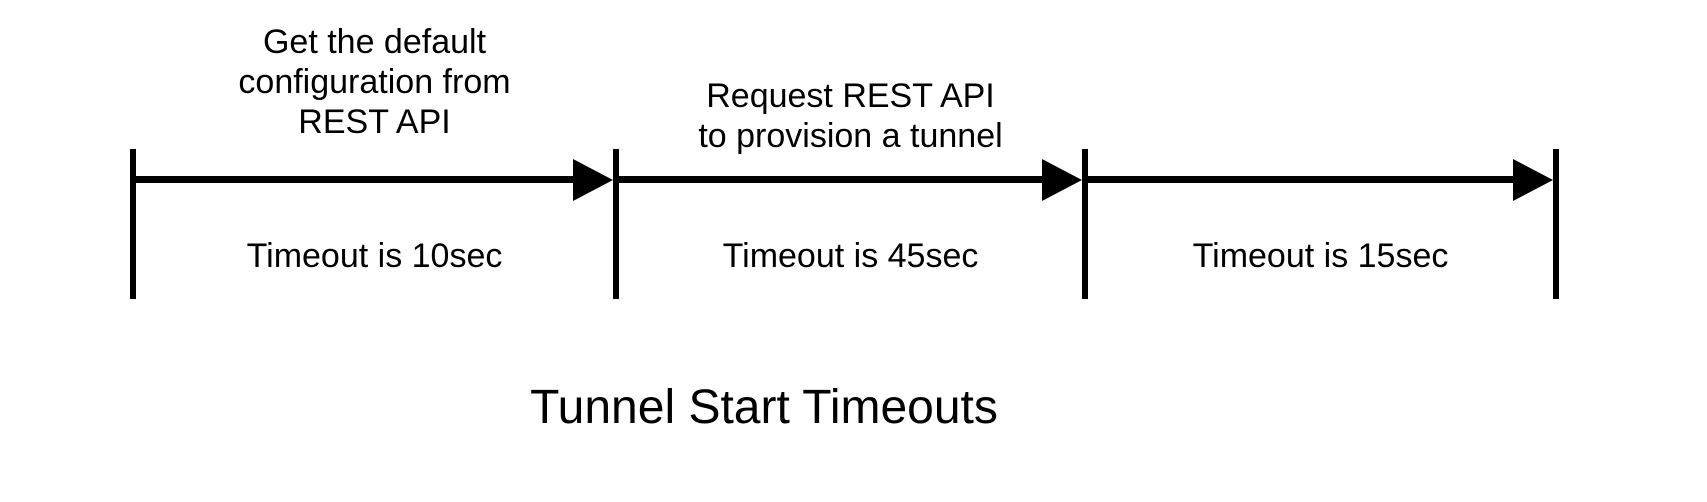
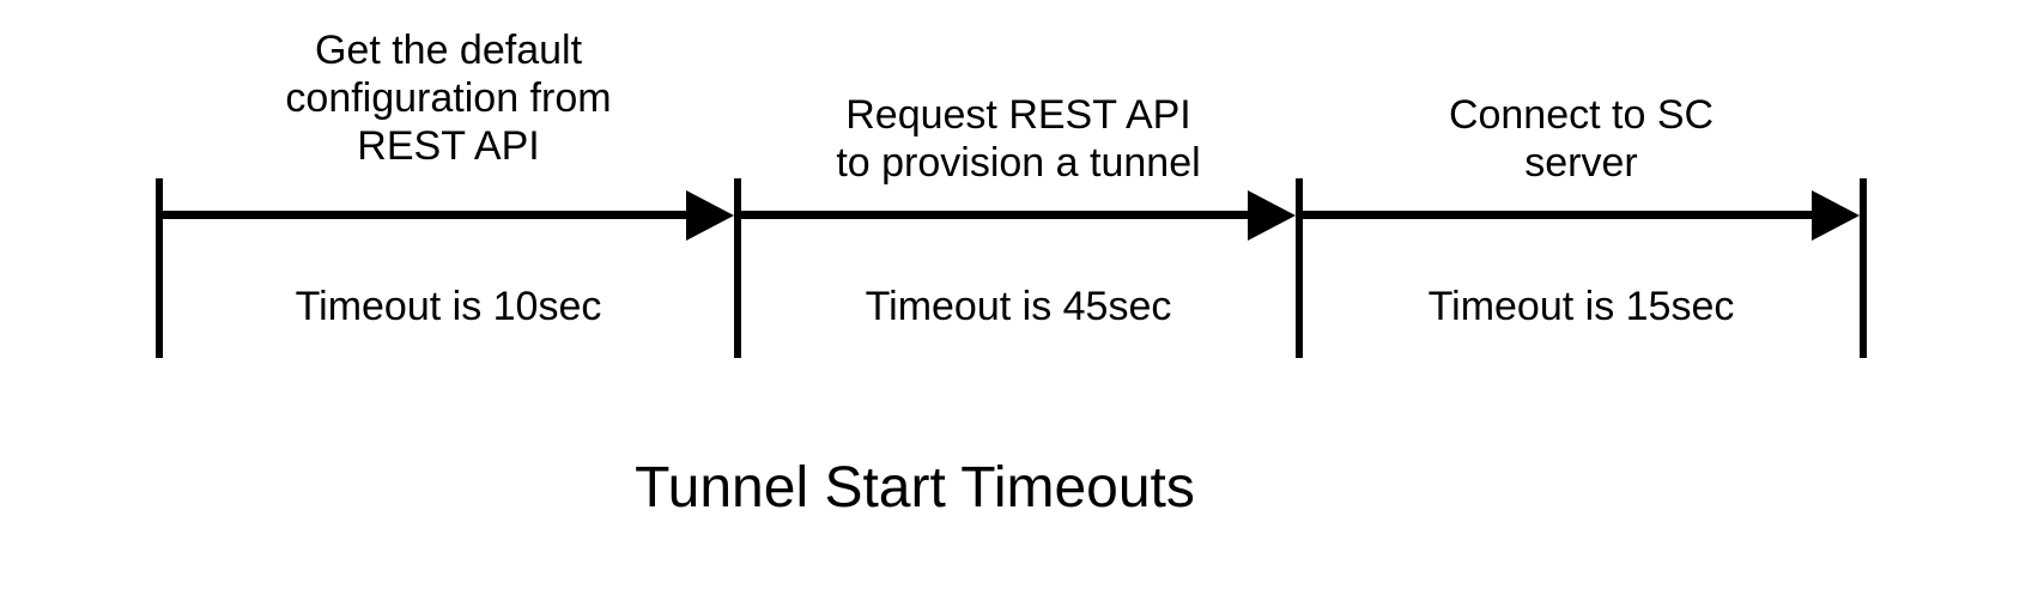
  Get the default
  configuration from
  REST API
  Timeout is 10sec
  Request REST API
  to provision a tunnel
  Timeout is 45sec
+ Connect to SC
+ server
  Timeout is 15sec
  Tunnel Start Timeouts
